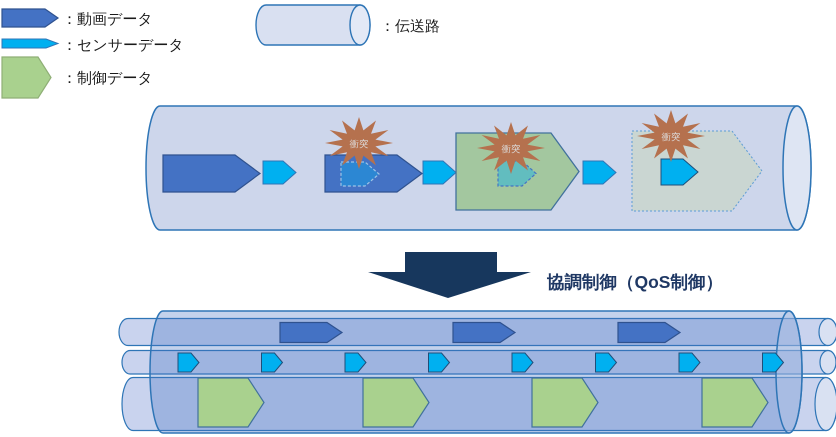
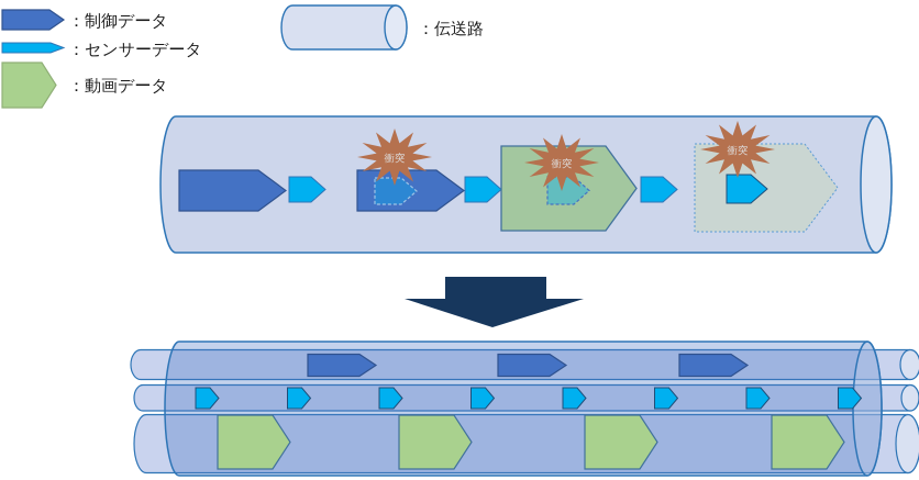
- ：動画データ
+ ：制御データ
  ：センサーデータ
- ：制御データ
+ ：動画データ
  ：伝送路
  衝突
  衝突
  衝突
- 協調制御（QoS制御）
